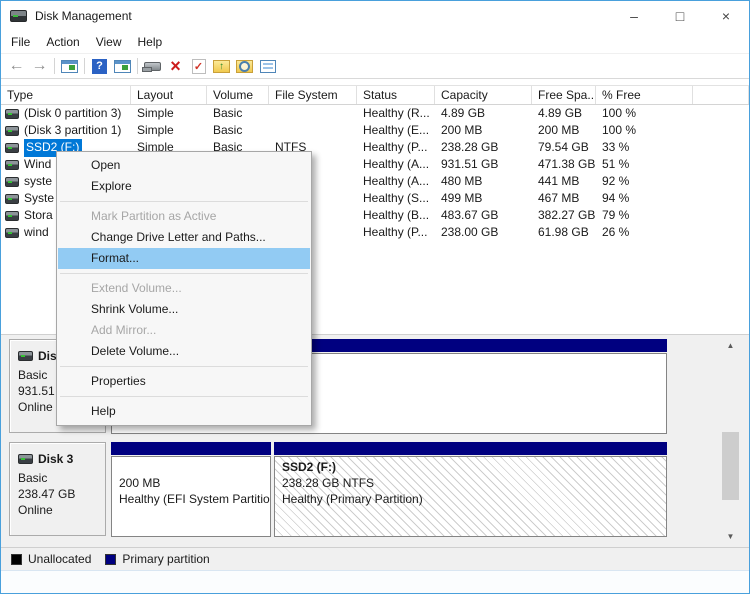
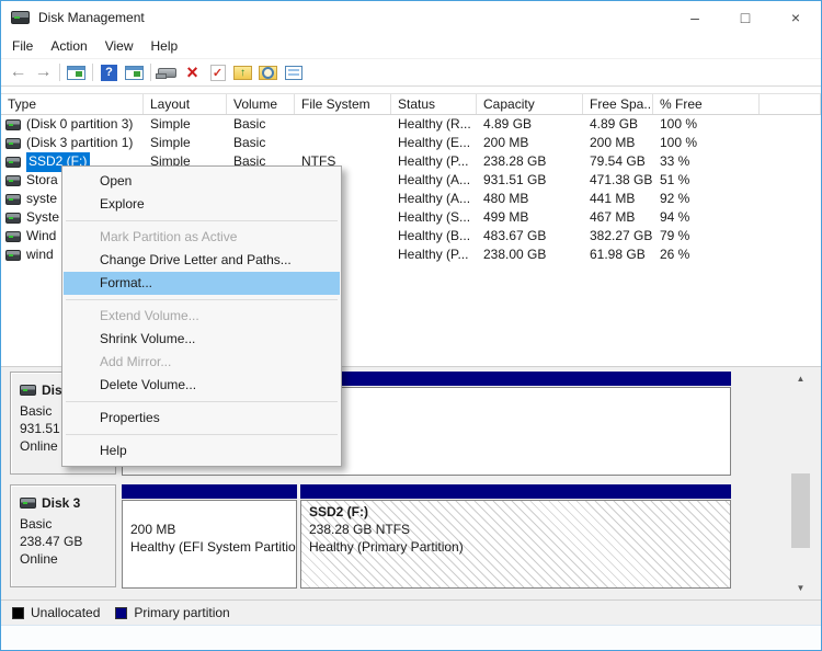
  Disk Management
  –
  □
  ×
  File
  Action
  View
  Help
  ←
  →
  ?
  ×
  ✓
  ↑
  Type
  Layout
  Volume
  File System
  Status
  Capacity
  Free Spa...
  % Free
  (Disk 0 partition 3)
  Simple
  Basic
  Healthy (R...
  4.89 GB
  4.89 GB
  100 %
  (Disk 3 partition 1)
  Simple
  Basic
  Healthy (E...
  200 MB
  200 MB
  100 %
  SSD2 (F:)
  Simple
  Basic
  NTFS
  Healthy (P...
  238.28 GB
  79.54 GB
  33 %
- Wind
+ Stora
  Healthy (A...
  931.51 GB
  471.38 GB
  51 %
  syste
  Healthy (A...
  480 MB
  441 MB
  92 %
  Syste
  Healthy (S...
  499 MB
  467 MB
  94 %
- Stora
+ Wind
  Healthy (B...
  483.67 GB
  382.27 GB
  79 %
  wind
  Healthy (P...
  238.00 GB
  61.98 GB
  26 %
  Open
  Explore
  Mark Partition as Active
  Change Drive Letter and Paths...
  Format...
  Extend Volume...
  Shrink Volume...
  Add Mirror...
  Delete Volume...
  Properties
  Help
  Basic
  931.51
  Online
  Disk 3
  Basic
  238.47 GB
  Online
  200 MB
  Healthy (EFI System Partitio
  SSD2 (F:)
  238.28 GB NTFS
  Healthy (Primary Partition)
  ▲
  ▼
  Unallocated
  Primary partition
